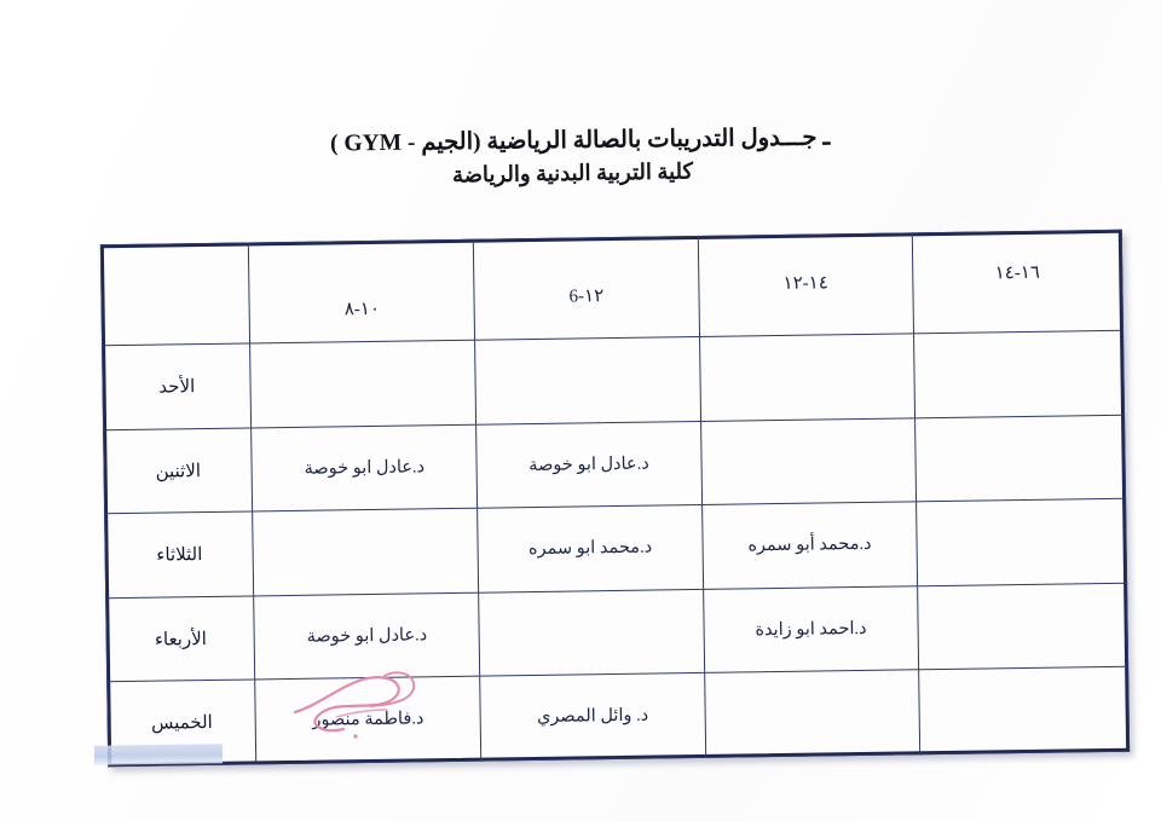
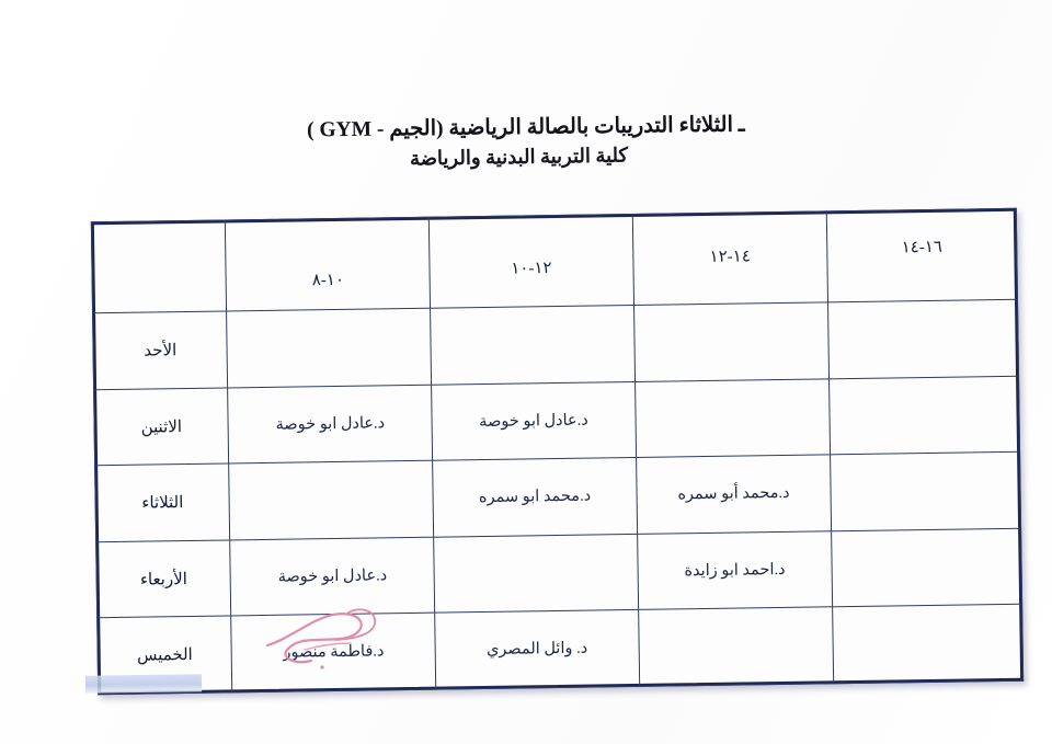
- ـ جـــدول التدريبات بالصالة الرياضية (الجيم - GYM )
+ ـ الثلاثاء التدريبات بالصالة الرياضية (الجيم - GYM )
  كلية التربية البدنية والرياضة
- ١٦-١٤	١٤-١٢	١٢-6	١٠-٨
+ ١٦-١٤	١٤-١٢	١٢-١٠	١٠-٨
  				الأحد
  		د.عادل ابو خوصة	د.عادل ابو خوصة	الاثنين
  	د.محمد أبو سمره	د.محمد ابو سمره		الثلاثاء
  	د.احمد ابو زايدة		د.عادل ابو خوصة	الأربعاء
  		د. وائل المصري	د.فاطمة منصور	الخميس
